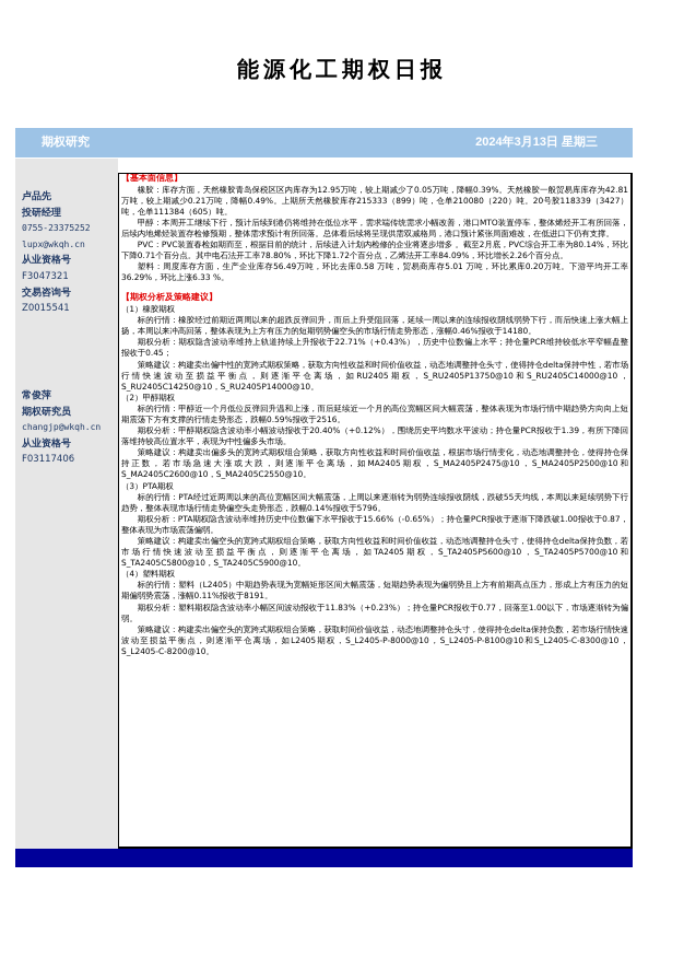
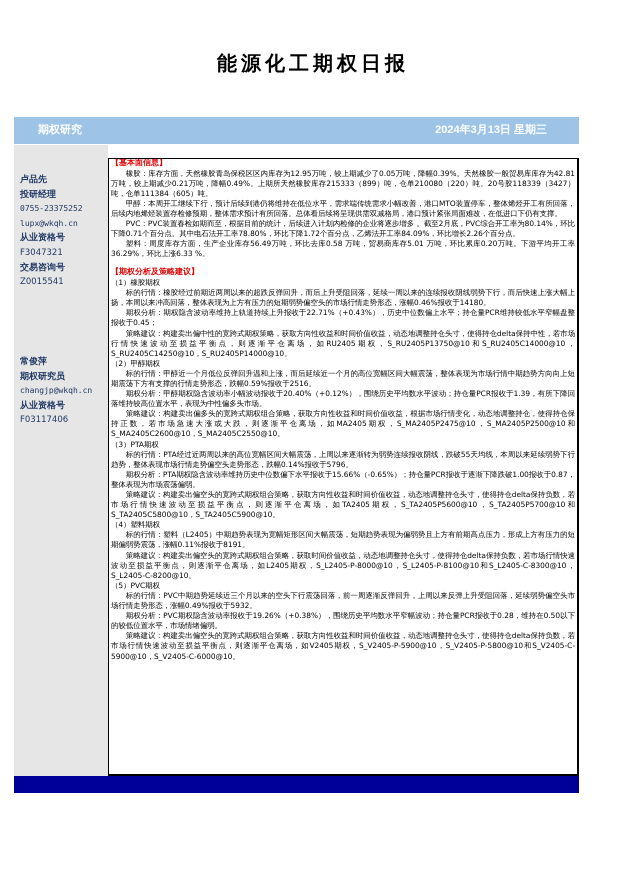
  能源化工期权日报
  期权研究
  2024年3月13日 星期三
  卢品先
  投研经理
  0755-23375252
  lupx@wkqh.cn
  从业资格号
  F3047321
  交易咨询号
  Z0015541
  常俊萍
  期权研究员
  changjp@wkqh.cn
  从业资格号
  F03117406
  【基本面信息】
  橡胶：库存方面，天然橡胶青岛保税区区内库存为12.95万吨，较上期减少了0.05万吨，降幅0.39%。天然橡胶一般贸易库库存为42.81万吨，较上期减少0.21万吨，降幅0.49%。上期所天然橡胶库存215333（899）吨，仓单210080（220）吨。20号胶118339（3427）吨，仓单111384（605）吨。
  甲醇：本周开工继续下行，预计后续到港仍将维持在低位水平，需求端传统需求小幅改善，港口MTO装置停车，整体烯烃开工有所回落，后续内地烯烃装置存检修预期，整体需求预计有所回落。总体看后续将呈现供需双减格局，港口预计紧张局面难改，在低进口下仍有支撑。
  PVC：PVC装置春检如期而至，根据目前的统计，后续进入计划内检修的企业将逐步增多 。截至2月底，PVC综合开工率为80.14%，环比下降0.71个百分点。其中电石法开工率78.80%，环比下降1.72个百分点，乙烯法开工率84.09%，环比增长2.26个百分点。
  塑料：周度库存方面，生产企业库存56.49万吨，环比去库0.58 万吨，贸易商库存5.01 万吨，环比累库0.20万吨。下游平均开工率36.29%，环比上涨6.33 %。
  【期权分析及策略建议】
  （1）橡胶期权
  标的行情：橡胶经过前期近两周以来的超跌反弹回升，而后上升受阻回落，延续一周以来的连续报收阴线弱势下行，而后快速上涨大幅上扬，本周以来冲高回落，整体表现为上方有压力的短期弱势偏空头的市场行情走势形态，涨幅0.46%报收于14180。
  期权分析：期权隐含波动率维持上轨道持续上升报收于22.71%（+0.43%），历史中位数偏上水平；持仓量PCR维持较低水平窄幅盘整报收于0.45；
  策略建议：构建卖出偏中性的宽跨式期权策略，获取方向性收益和时间价值收益，动态地调整持仓头寸，使得持仓delta保持中性，若市场行情快速波动至损益平衡点，则逐渐平仓离场，如RU2405期权，S_RU2405P13750@10和S_RU2405C14000@10，S_RU2405C14250@10，S_RU2405P14000@10。
  （2）甲醇期权
  标的行情：甲醇近一个月低位反弹回升温和上涨，而后延续近一个月的高位宽幅区间大幅震荡，整体表现为市场行情中期趋势方向向上短期震荡下方有支撑的行情走势形态，跌幅0.59%报收于2516。
  期权分析：甲醇期权隐含波动率小幅波动报收于20.40%（+0.12%），围绕历史平均数水平波动；持仓量PCR报收于1.39，有所下降回落维持较高位置水平，表现为中性偏多头市场。
  策略建议：构建卖出偏多头的宽跨式期权组合策略，获取方向性收益和时间价值收益，根据市场行情变化，动态地调整持仓，使得持仓保持正数，若市场急速大涨或大跌，则逐渐平仓离场，如MA2405期权，S_MA2405P2475@10，S_MA2405P2500@10和S_MA2405C2600@10，S_MA2405C2550@10。
  （3）PTA期权
  标的行情：PTA经过近两周以来的高位宽幅区间大幅震荡，上周以来逐渐转为弱势连续报收阴线，跌破55天均线，本周以来延续弱势下行趋势，整体表现市场行情走势偏空头走势形态，跌幅0.14%报收于5796。
  期权分析：PTA期权隐含波动率维持历史中位数偏下水平报收于15.66%（-0.65%）；持仓量PCR报收于逐渐下降跌破1.00报收于0.87，整体表现为市场震荡偏弱。
  策略建议：构建卖出偏空头的宽跨式期权组合策略，获取方向性收益和时间价值收益，动态地调整持仓头寸，使得持仓delta保持负数，若市场行情快速波动至损益平衡点，则逐渐平仓离场，如TA2405期权，S_TA2405P5600@10，S_TA2405P5700@10和S_TA2405C5800@10，S_TA2405C5900@10。
  （4）塑料期权
  标的行情：塑料（L2405）中期趋势表现为宽幅矩形区间大幅震荡，短期趋势表现为偏弱势且上方有前期高点压力，形成上方有压力的短期偏弱势震荡，涨幅0.11%报收于8191。
- 期权分析：塑料期权隐含波动率小幅区间波动报收于11.83%（+0.23%）；持仓量PCR报收于0.77，回落至1.00以下，市场逐渐转为偏弱。
  策略建议：构建卖出偏空头的宽跨式期权组合策略，获取时间价值收益，动态地调整持仓头寸，使得持仓delta保持负数，若市场行情快速波动至损益平衡点，则逐渐平仓离场，如L2405期权，S_L2405-P-8000@10，S_L2405-P-8100@10和S_L2405-C-8300@10，S_L2405-C-8200@10。
+ （5）PVC期权
+ 标的行情：PVC中期趋势延续近三个月以来的空头下行震荡回落，前一周逐渐反弹回升，上周以来反弹上升受阻回落，延续弱势偏空头市场行情走势形态，涨幅0.49%报收于5932。
+ 期权分析：PVC期权隐含波动率报收于19.26%（+0.38%），围绕历史平均数水平窄幅波动；持仓量PCR报收于0.28，维持在0.50以下的较低位置水平，市场情绪偏弱。
+ 策略建议：构建卖出偏空头的宽跨式期权组合策略，获取方向性收益和时间价值收益，动态地调整持仓头寸，使得持仓delta保持负数，若市场行情快速波动至损益平衡点，则逐渐平仓离场，如V2405期权，S_V2405-P-5900@10，S_V2405-P-5800@10和S_V2405-C-5900@10，S_V2405-C-6000@10。
